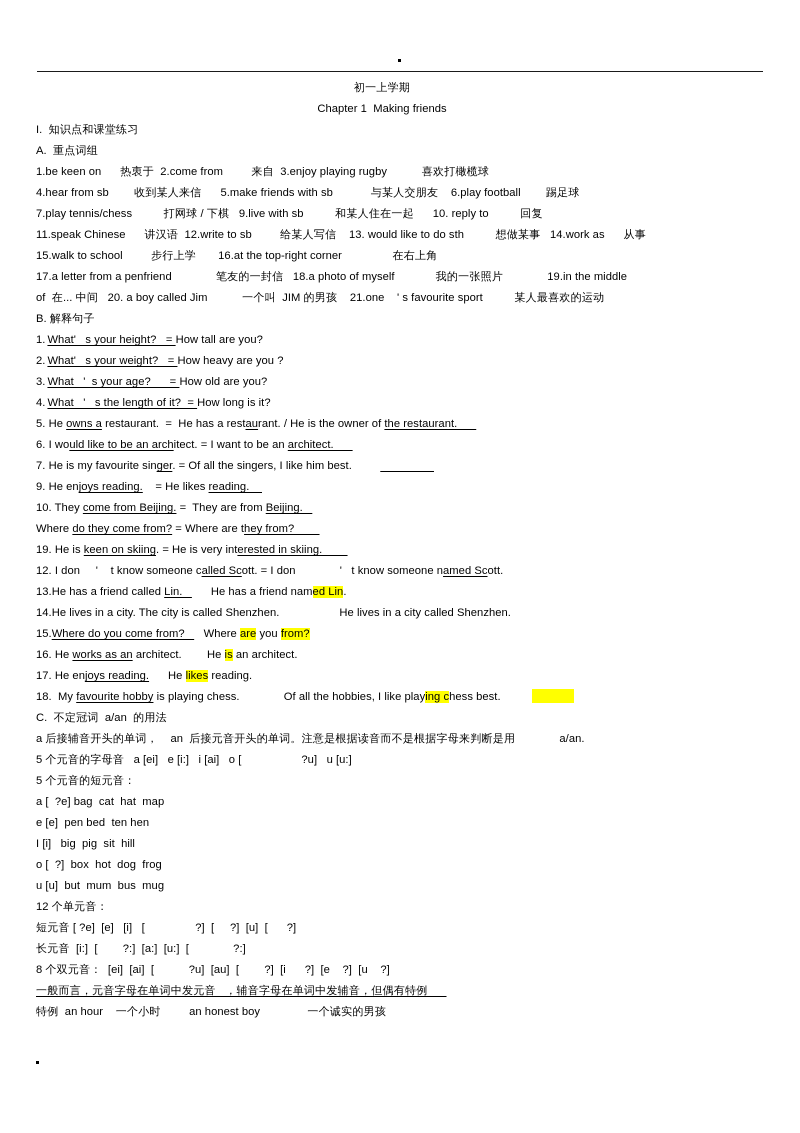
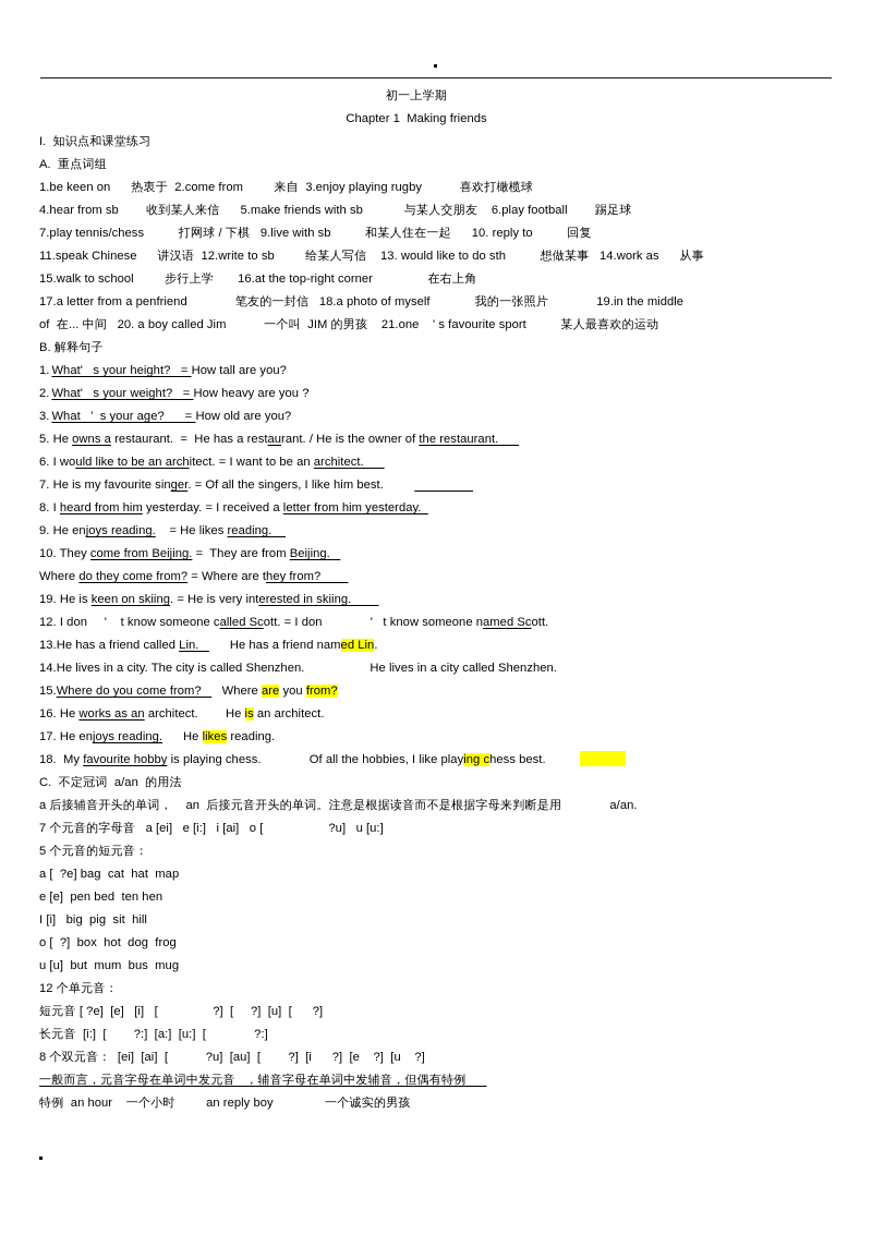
  初一上学期
  Chapter 1 Making friends
  I. 知识点和课堂练习
  A. 重点词组
  1.be keen on 热衷于 2.come from 来自 3.enjoy playing rugby 喜欢打橄榄球
  4.hear from sb 收到某人来信 5.make friends with sb 与某人交朋友 6.play football 踢足球
  7.play tennis/chess 打网球 / 下棋 9.live with sb 和某人住在一起 10. reply to 回复
  11.speak Chinese 讲汉语 12.write to sb 给某人写信 13. would like to do sth 想做某事 14.work as 从事
  15.walk to school 步行上学 16.at the top-right corner 在右上角
  17.a letter from a penfriend 笔友的一封信 18.a photo of myself 我的一张照片 19.in the middle
  of 在... 中间 20. a boy called Jim 一个叫 JIM 的男孩 21.one ' s favourite sport 某人最喜欢的运动
  B. 解释句子
  1. What' s your height? = How tall are you?
  2. What' s your weight? = How heavy are you ?
  3. What ' s your age? = How old are you?
- 4. What ' s the length of it? = How long is it?
  5. He owns a restaurant. = He has a restaurant. / He is the owner of the restaurant.
  6. I would like to be an architect. = I want to be an architect.
  7. He is my favourite singer. = Of all the singers, I like him best.
+ 8. I heard from him yesterday. = I received a letter from him yesterday.
  9. He enjoys reading. = He likes reading.
  10. They come from Beijing. = They are from Beijing.
  Where do they come from? = Where are they from?
  19. He is keen on skiing. = He is very interested in skiing.
  12. I don ' t know someone called Scott. = I don ' t know someone named Scott.
  13.He has a friend called Lin. He has a friend named Lin.
  14.He lives in a city. The city is called Shenzhen. He lives in a city called Shenzhen.
  15.Where do you come from? Where are you from?
  16. He works as an architect. He is an architect.
  17. He enjoys reading. He likes reading.
  18. My favourite hobby is playing chess. Of all the hobbies, I like playing chess best.
  C. 不定冠词 a/an 的用法
  a 后接辅音开头的单词， an 后接元音开头的单词。注意是根据读音而不是根据字母来判断是用 a/an.
- 5 个元音的字母音 a [ei] e [i:] i [ai] o [ ?u] u [u:]
+ 7 个元音的字母音 a [ei] e [i:] i [ai] o [ ?u] u [u:]
  5 个元音的短元音：
  a [ ?e] bag cat hat map
  e [e] pen bed ten hen
  I [i] big pig sit hill
  o [ ?] box hot dog frog
  u [u] but mum bus mug
  12 个单元音：
  短元音 [ ?e] [e] [i] [ ?] [ ?] [u] [ ?]
  长元音 [i:] [ ?:] [a:] [u:] [ ?:]
  8 个双元音： [ei] [ai] [ ?u] [au] [ ?] [i ?] [e ?] [u ?]
  一般而言，元音字母在单词中发元音 ，辅音字母在单词中发辅音，但偶有特例
- 特例 an hour 一个小时 an honest boy 一个诚实的男孩
+ 特例 an hour 一个小时 an reply boy 一个诚实的男孩
